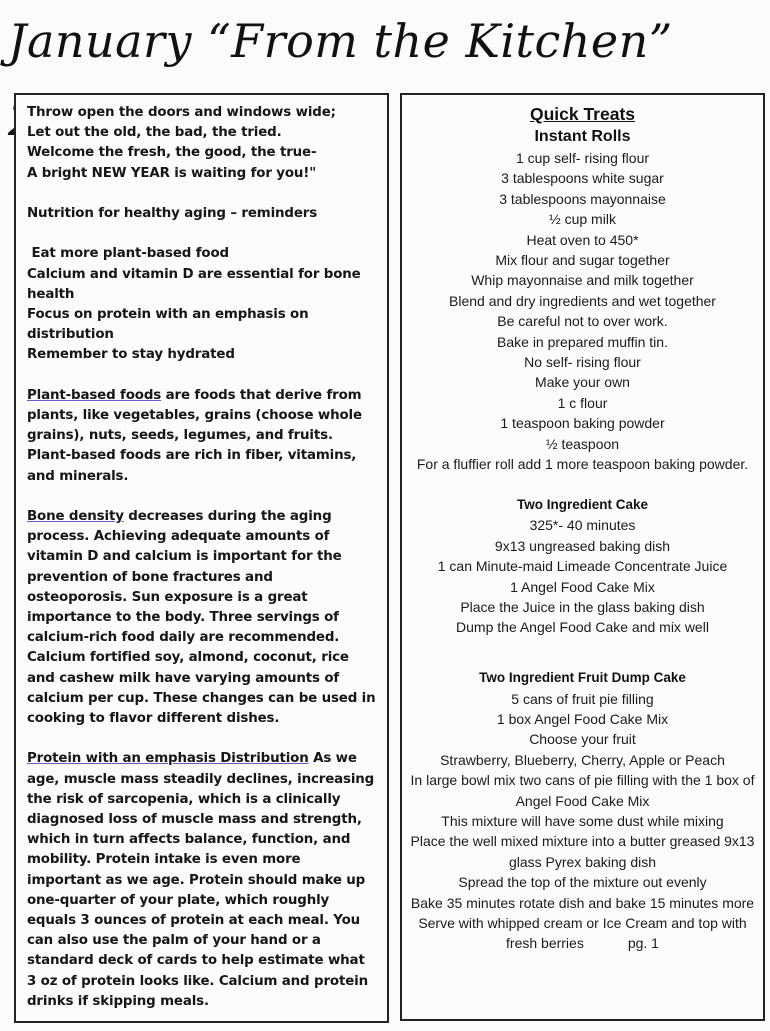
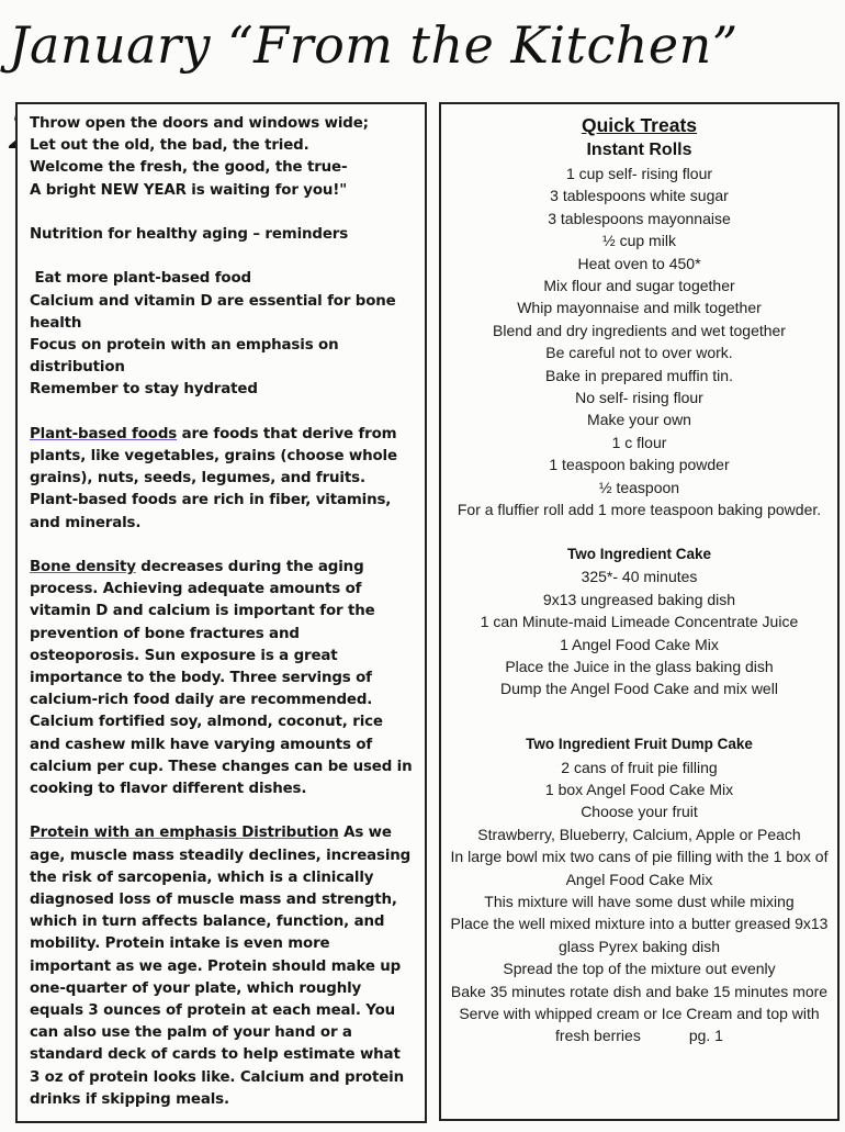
  January “From the Kitchen”
  Throw open the doors and windows wide;
  Let out the old, the bad, the tried.
  Welcome the fresh, the good, the true-
  A bright NEW YEAR is waiting for you!"
  Nutrition for healthy aging – reminders
  Eat more plant-based food
  Calcium and vitamin D are essential for bone health
  Focus on protein with an emphasis on distribution
  Remember to stay hydrated
  Plant-based foods are foods that derive from plants, like vegetables, grains (choose whole grains), nuts, seeds, legumes, and fruits. Plant-based foods are rich in fiber, vitamins, and minerals.
  Bone density decreases during the aging process. Achieving adequate amounts of vitamin D and calcium is important for the prevention of bone fractures and osteoporosis. Sun exposure is a great importance to the body. Three servings of calcium-rich food daily are recommended. Calcium fortified soy, almond, coconut, rice and cashew milk have varying amounts of calcium per cup. These changes can be used in cooking to flavor different dishes.
  Protein with an emphasis Distribution As we age, muscle mass steadily declines, increasing the risk of sarcopenia, which is a clinically diagnosed loss of muscle mass and strength, which in turn affects balance, function, and mobility. Protein intake is even more important as we age. Protein should make up one-quarter of your plate, which roughly equals 3 ounces of protein at each meal. You can also use the palm of your hand or a standard deck of cards to help estimate what 3 oz of protein looks like. Calcium and protein drinks if skipping meals.
  Quick Treats
  Instant Rolls
  1 cup self- rising flour
  3 tablespoons white sugar
  3 tablespoons mayonnaise
  ½ cup milk
  Heat oven to 450*
  Mix flour and sugar together
  Whip mayonnaise and milk together
  Blend and dry ingredients and wet together
  Be careful not to over work.
  Bake in prepared muffin tin.
  No self- rising flour
  Make your own
  1 c flour
  1 teaspoon baking powder
  ½ teaspoon
  For a fluffier roll add 1 more teaspoon baking powder.
  Two Ingredient Cake
  325*- 40 minutes
  9x13 ungreased baking dish
  1 can Minute-maid Limeade Concentrate Juice
  1 Angel Food Cake Mix
  Place the Juice in the glass baking dish
  Dump the Angel Food Cake and mix well
  Two Ingredient Fruit Dump Cake
- 5 cans of fruit pie filling
+ 2 cans of fruit pie filling
  1 box Angel Food Cake Mix
  Choose your fruit
- Strawberry, Blueberry, Cherry, Apple or Peach
+ Strawberry, Blueberry, Calcium, Apple or Peach
  In large bowl mix two cans of pie filling with the 1 box of Angel Food Cake Mix
  This mixture will have some dust while mixing
  Place the well mixed mixture into a butter greased 9x13 glass Pyrex baking dish
  Spread the top of the mixture out evenly
  Bake 35 minutes rotate dish and bake 15 minutes more
  Serve with whipped cream or Ice Cream and top with fresh berries pg. 1
